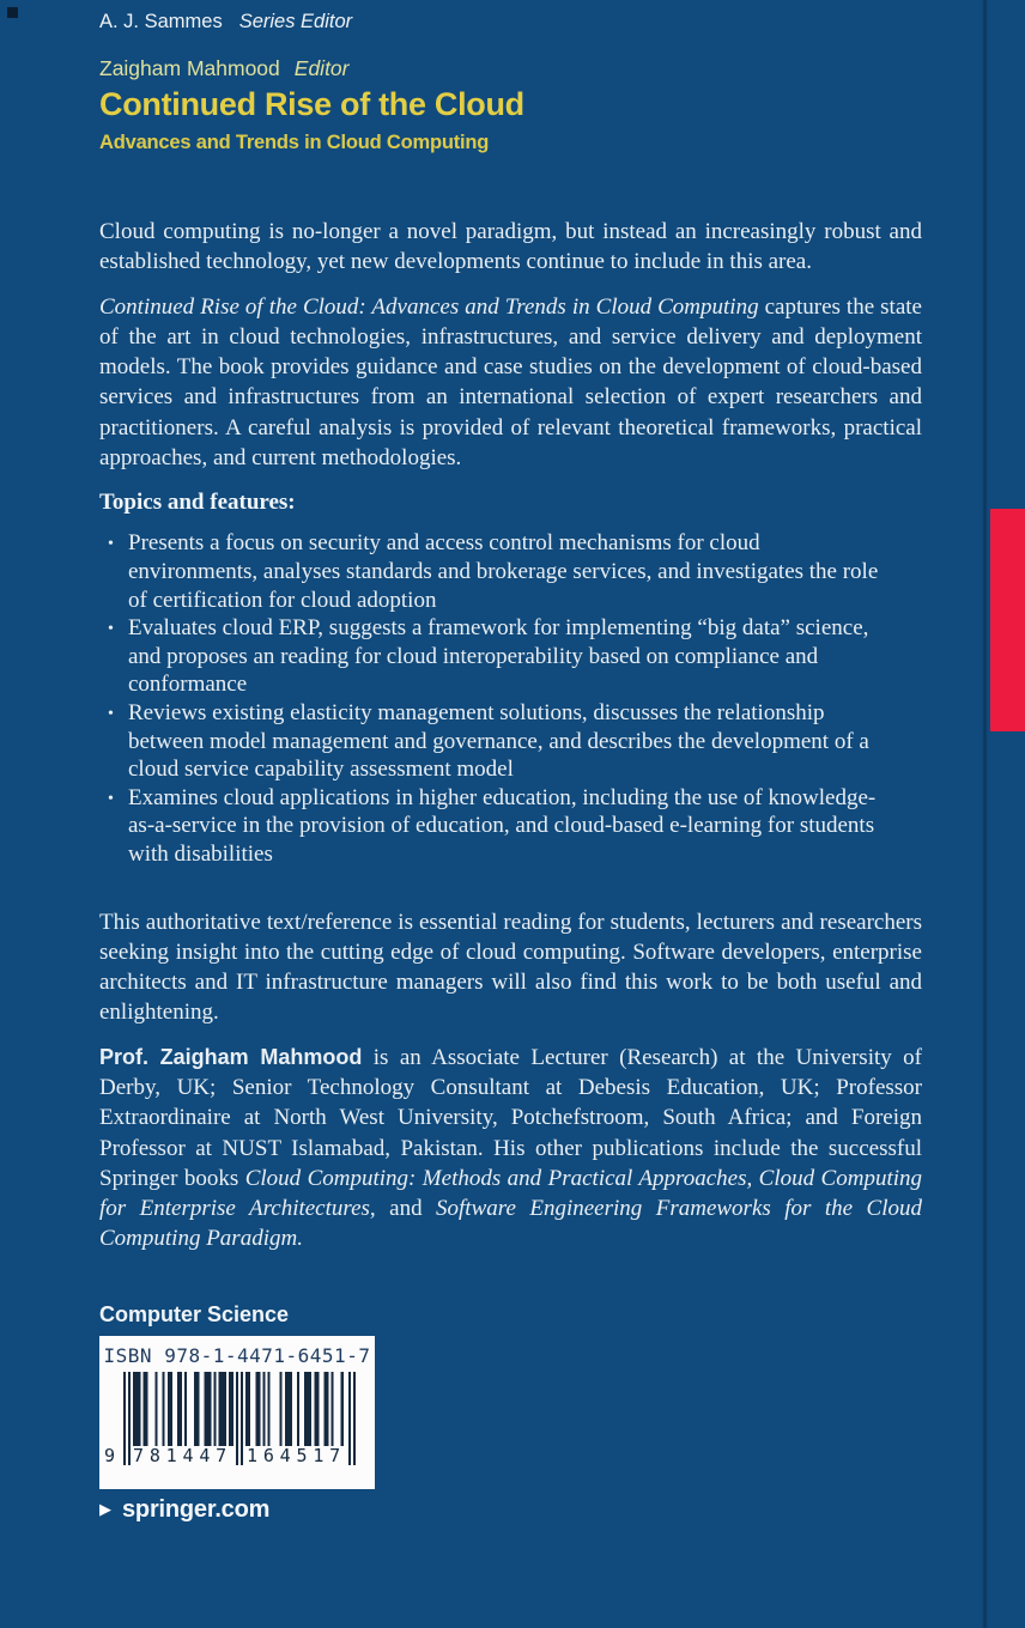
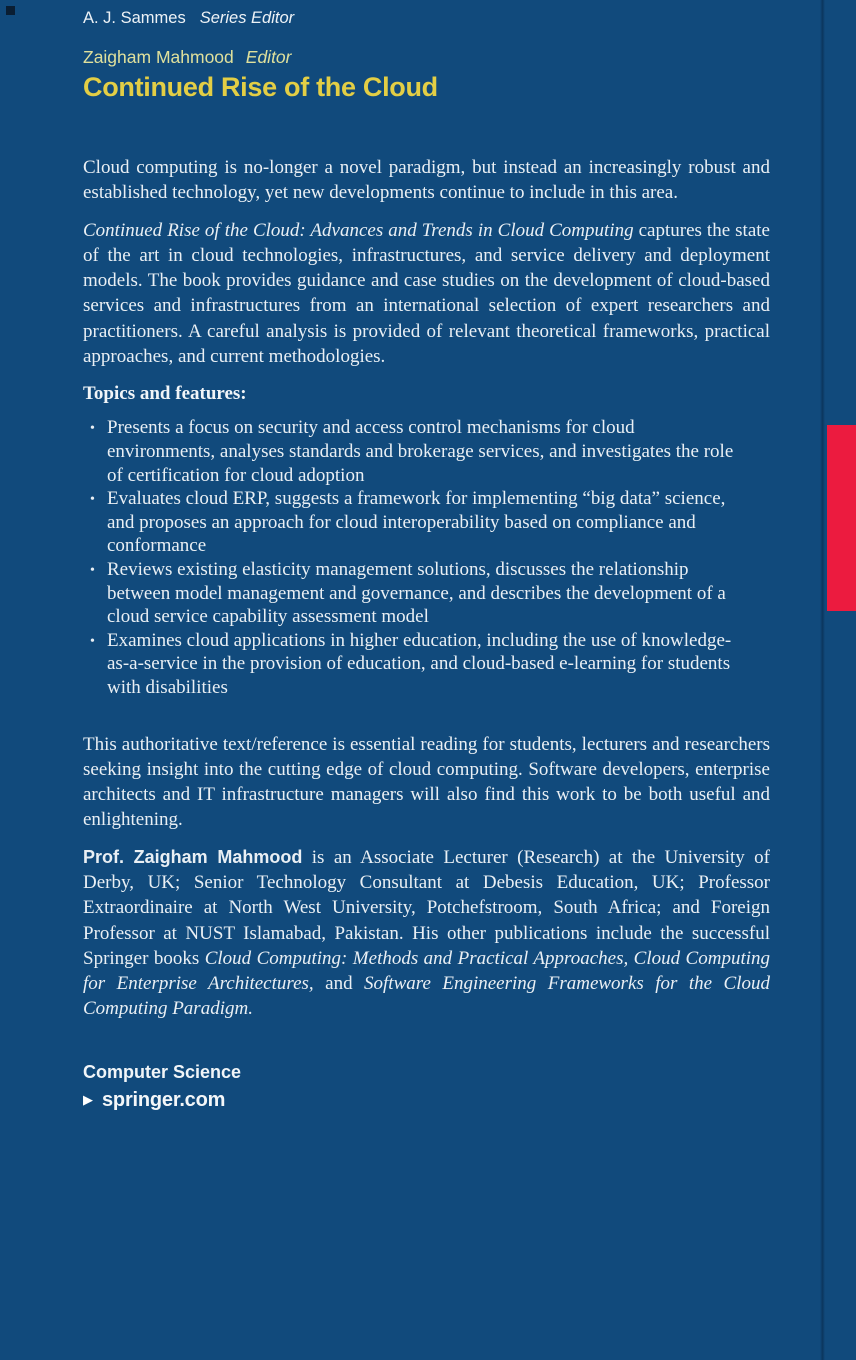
  A. J. Sammes Series Editor
  Zaigham Mahmood Editor
  Continued Rise of the Cloud
- Advances and Trends in Cloud Computing
  Cloud computing is no-longer a novel paradigm, but instead an increasingly robust and established technology, yet new developments continue to include in this area.
  Continued Rise of the Cloud: Advances and Trends in Cloud Computing captures the state of the art in cloud technologies, infrastructures, and service delivery and deployment models. The book provides guidance and case studies on the development of cloud-based services and infrastructures from an international selection of expert researchers and practitioners. A careful analysis is provided of relevant theoretical frameworks, practical approaches, and current methodologies.
  Topics and features:
  •
  Presents a focus on security and access control mechanisms for cloud environments, analyses standards and brokerage services, and investigates the role of certification for cloud adoption
  •
- Evaluates cloud ERP, suggests a framework for implementing “big data” science, and proposes an reading for cloud interoperability based on compliance and conformance
+ Evaluates cloud ERP, suggests a framework for implementing “big data” science, and proposes an approach for cloud interoperability based on compliance and conformance
  •
  Reviews existing elasticity management solutions, discusses the relationship between model management and governance, and describes the development of a cloud service capability assessment model
  •
  Examines cloud applications in higher education, including the use of knowledge-as-a-service in the provision of education, and cloud-based e-learning for students with disabilities
  This authoritative text/reference is essential reading for students, lecturers and researchers seeking insight into the cutting edge of cloud computing. Software developers, enterprise architects and IT infrastructure managers will also find this work to be both useful and enlightening.
  Prof. Zaigham Mahmood is an Associate Lecturer (Research) at the University of Derby, UK; Senior Technology Consultant at Debesis Education, UK; Professor Extraordinaire at North West University, Potchefstroom, South Africa; and Foreign Professor at NUST Islamabad, Pakistan. His other publications include the successful Springer books Cloud Computing: Methods and Practical Approaches, Cloud Computing for Enterprise Architectures, and Software Engineering Frameworks for the Cloud Computing Paradigm.
  Computer Science
- ISBN 978-1-4471-6451-7
- 9
- 781447
- 164517
  ▶
  springer.com
